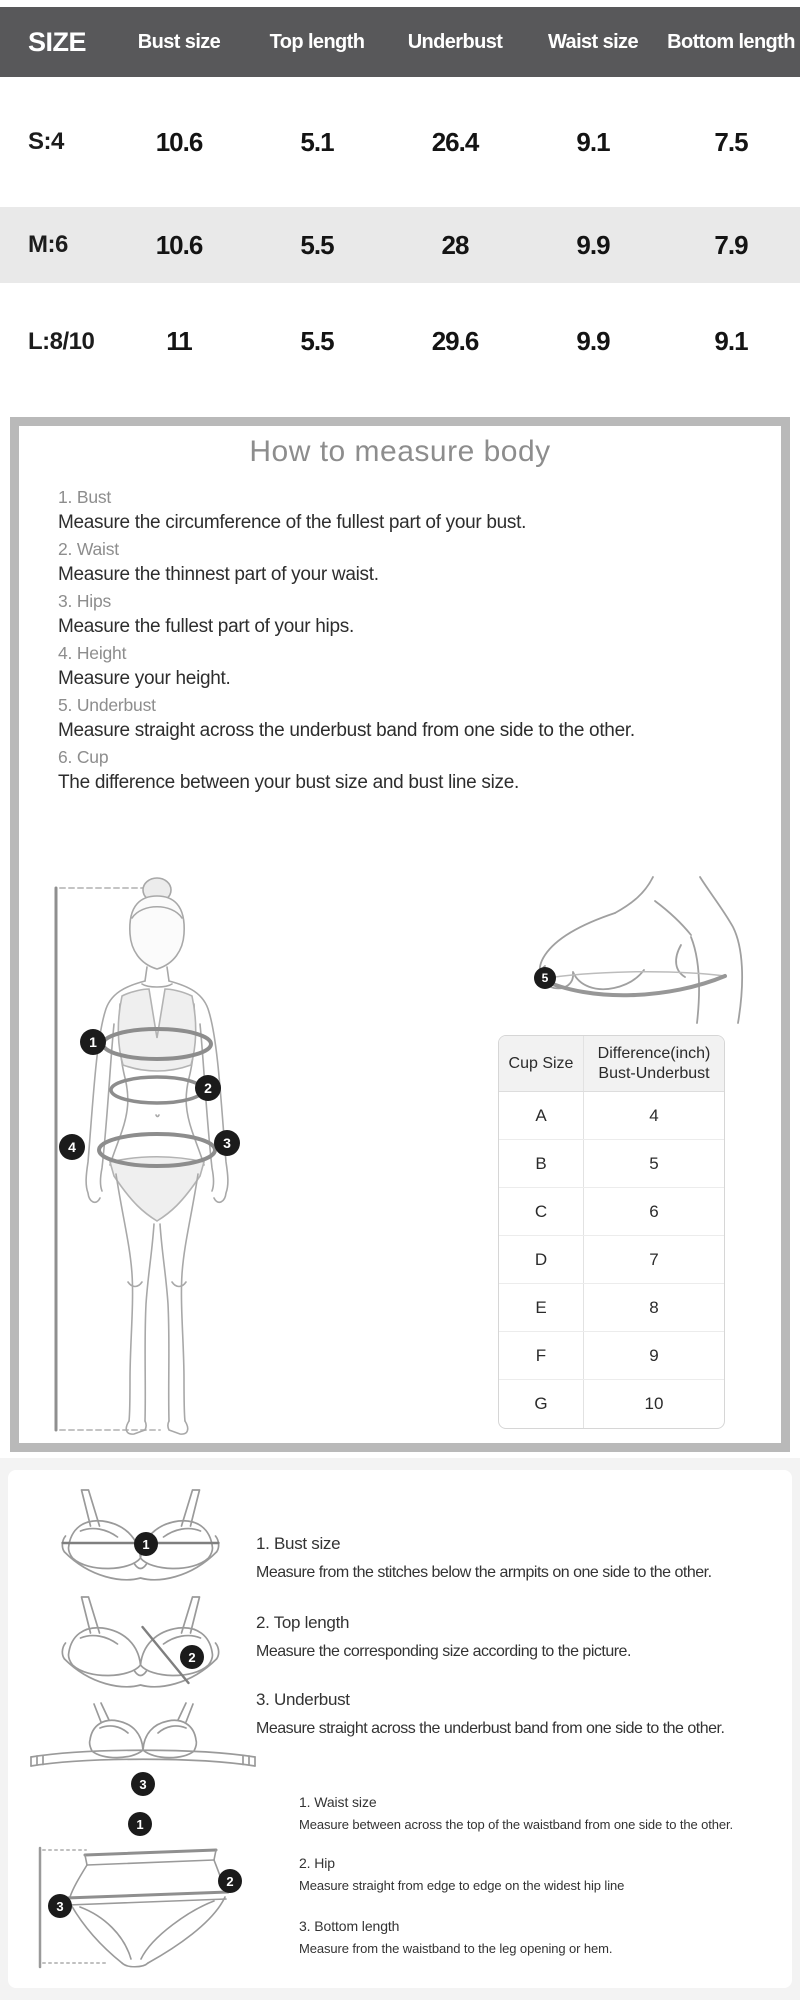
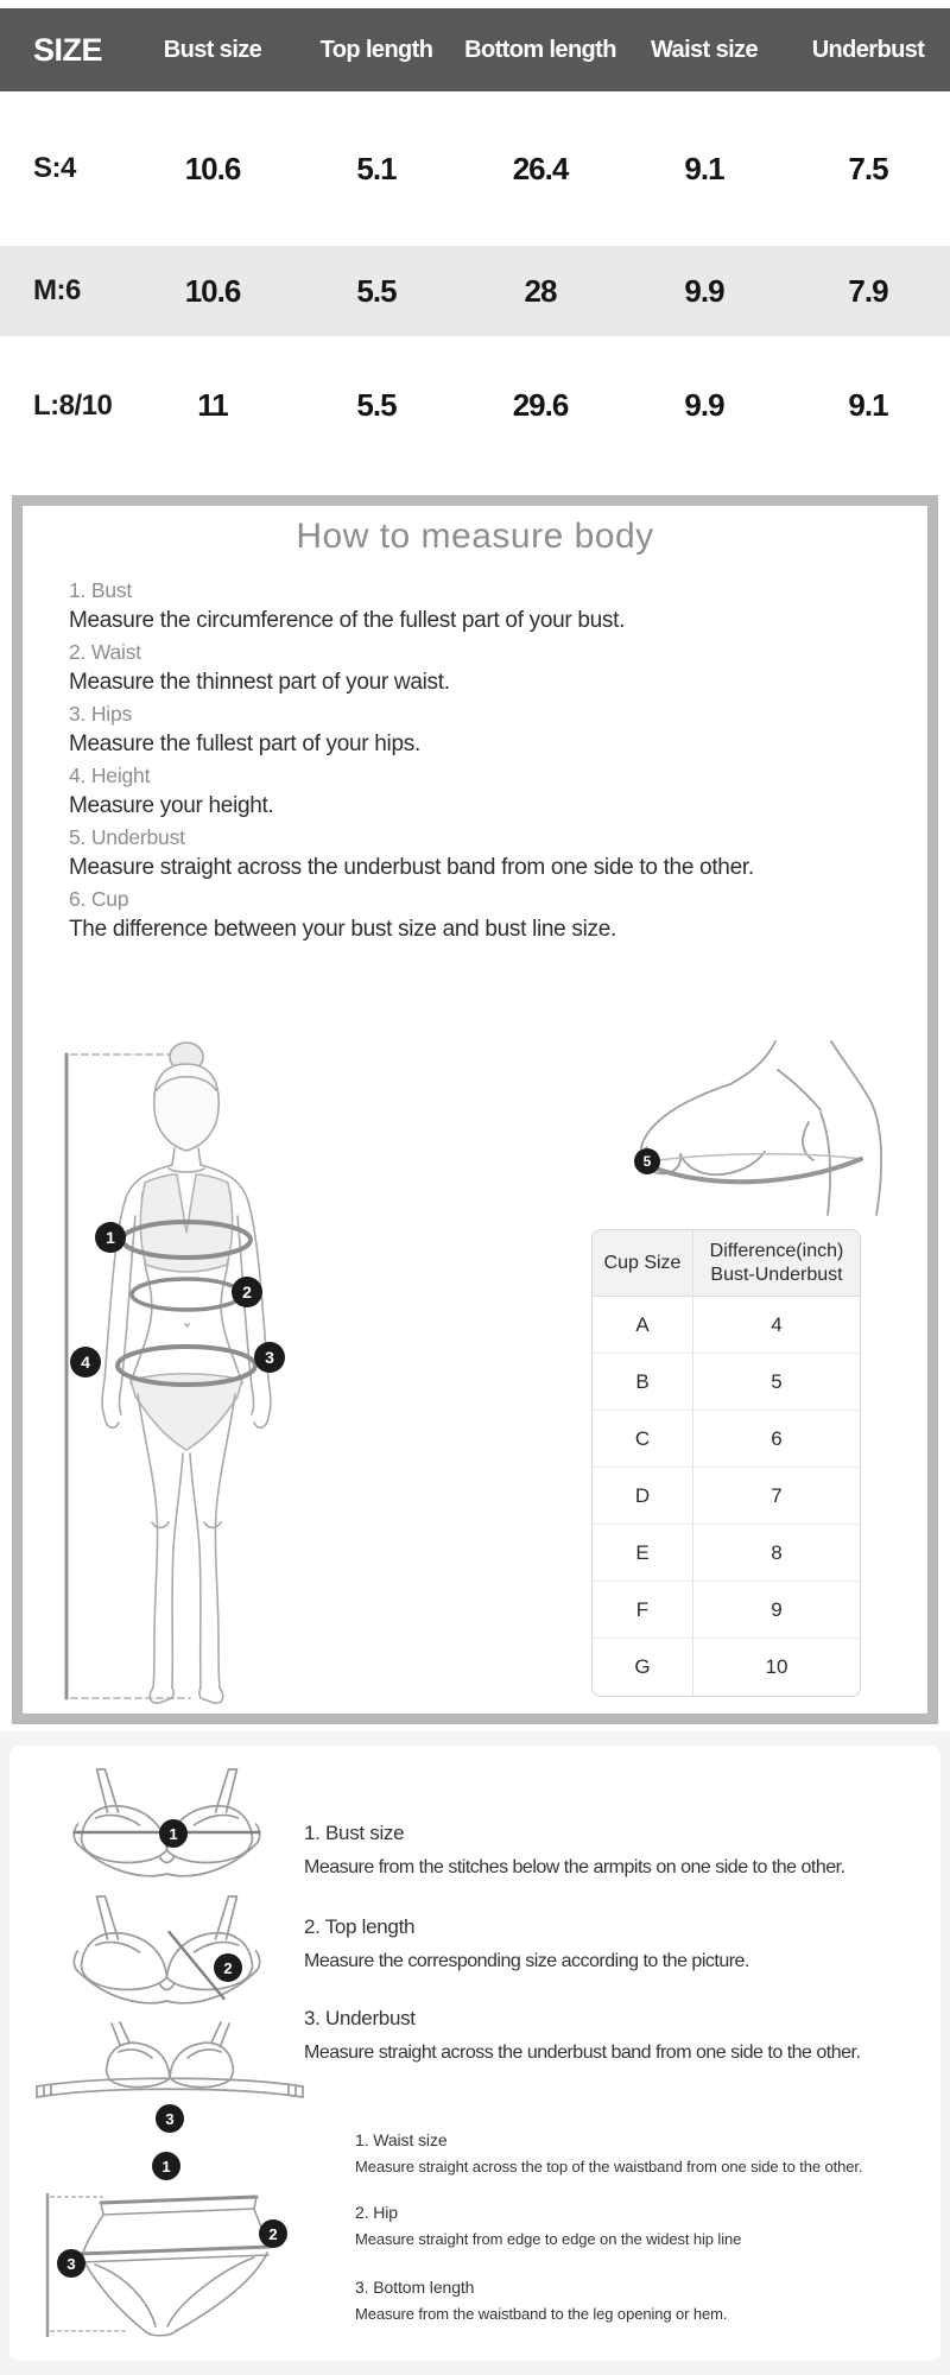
  SIZE
  Bust size
  Top length
- Underbust
+ Bottom length
  Waist size
- Bottom length
+ Underbust
  S:4
  10.6
  5.1
  26.4
  9.1
  7.5
  M:6
  10.6
  5.5
  28
  9.9
  7.9
  L:8/10
  11
  5.5
  29.6
  9.9
  9.1
  How to measure body
  1. Bust
  Measure the circumference of the fullest part of your bust.
  2. Waist
  Measure the thinnest part of your waist.
  3. Hips
  Measure the fullest part of your hips.
  4. Height
  Measure your height.
  5. Underbust
  Measure straight across the underbust band from one side to the other.
  6. Cup
  The difference between your bust size and bust line size.
  1
  2
  3
  4
  5
  Cup Size
  Difference(inch)
  Bust-Underbust
  A
  4
  B
  5
  C
  6
  D
  7
  E
  8
  F
  9
  G
  10
  1
  2
  3
  1
  2
  3
  1. Bust size
  Measure from the stitches below the armpits on one side to the other.
  2. Top length
  Measure the corresponding size according to the picture.
  3. Underbust
  Measure straight across the underbust band from one side to the other.
  1. Waist size
- Measure between across the top of the waistband from one side to the other.
+ Measure straight across the top of the waistband from one side to the other.
  2. Hip
  Measure straight from edge to edge on the widest hip line
  3. Bottom length
  Measure from the waistband to the leg opening or hem.
